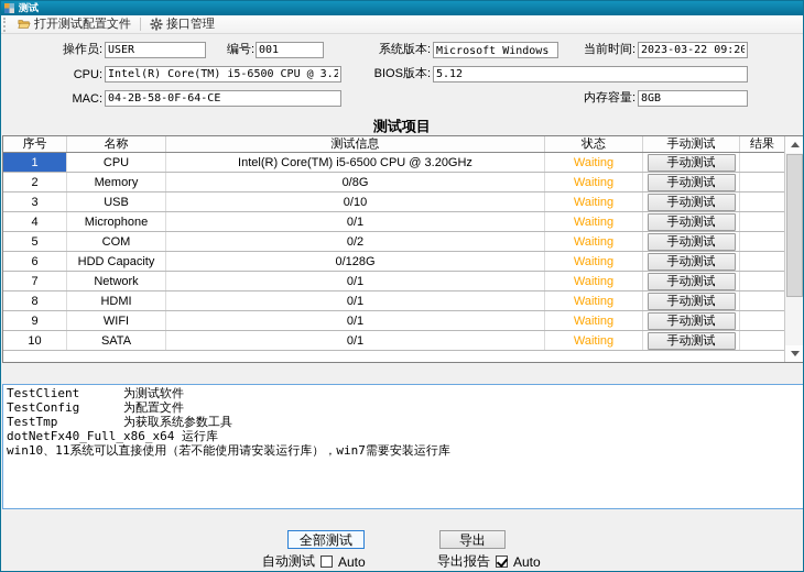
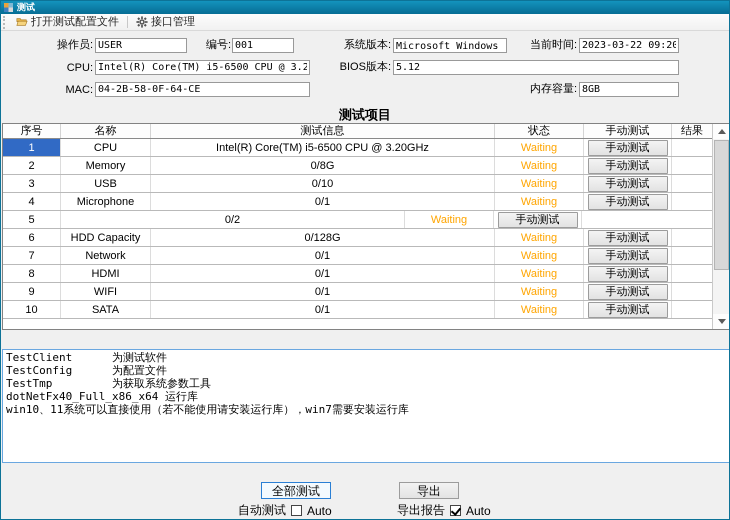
  测试
  打开测试配置文件
  接口管理
  操作员:
  USER
  编号:
  001
  系统版本:
  Microsoft Windows
  当前时间:
  2023-03-22 09:20
  CPU:
  Intel(R) Core(TM) i5-6500 CPU @ 3.2
  BIOS版本:
  5.12
  MAC:
  04-2B-58-0F-64-CE
  内存容量:
  8GB
  测试项目
  序号
  名称
  测试信息
  状态
  手动测试
  结果
  1
  CPU
  Intel(R) Core(TM) i5-6500 CPU @ 3.20GHz
  Waiting
  手动测试
  2
  Memory
  0/8G
  Waiting
  手动测试
  3
  USB
  0/10
  Waiting
  手动测试
  4
  Microphone
  0/1
  Waiting
  手动测试
  5
- COM
  0/2
  Waiting
  手动测试
  6
  HDD Capacity
  0/128G
  Waiting
  手动测试
  7
  Network
  0/1
  Waiting
  手动测试
  8
  HDMI
  0/1
  Waiting
  手动测试
  9
  WIFI
  0/1
  Waiting
  手动测试
  10
  SATA
  0/1
  Waiting
  手动测试
  TestClient 为测试软件
  TestConfig 为配置文件
  TestTmp 为获取系统参数工具
  dotNetFx40_Full_x86_x64 运行库
  win10、11系统可以直接使用（若不能使用请安装运行库），win7需要安装运行库
  全部测试
  导出
  自动测试
  Auto
  导出报告
  Auto
